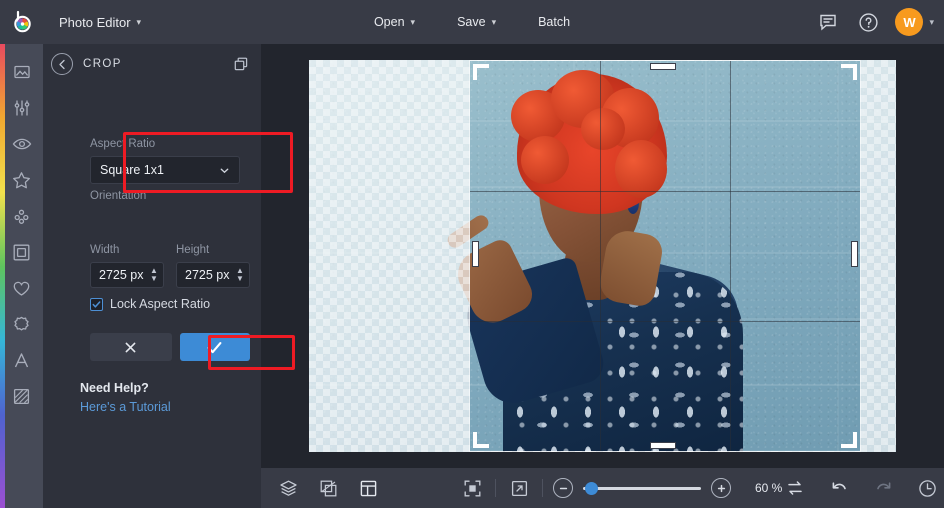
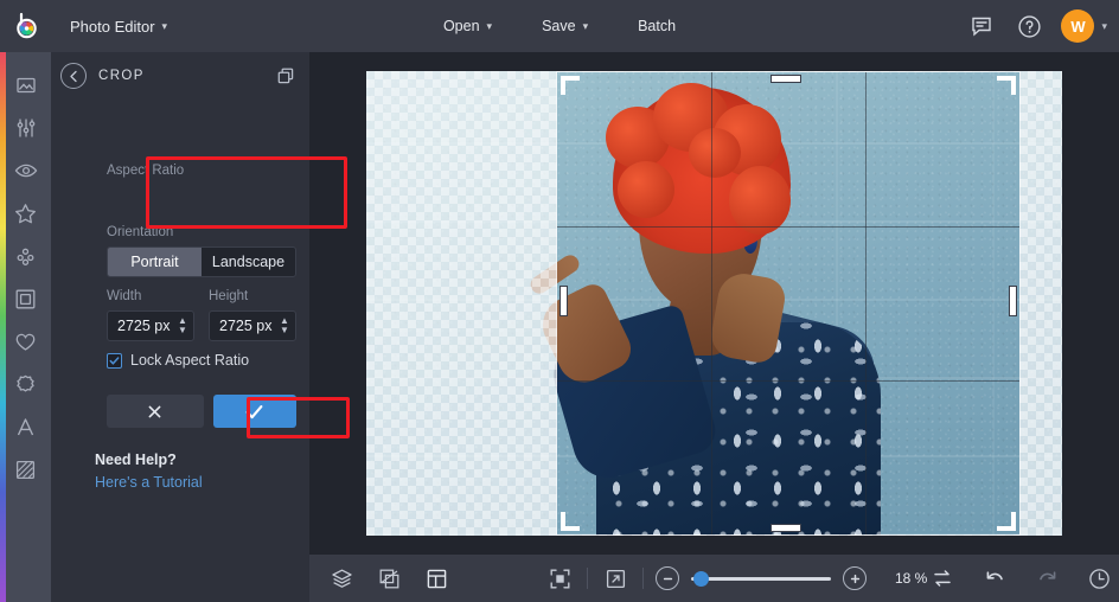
  Photo Editor
  ▾
  Open
  ▾
  Save
  ▾
  Batch
  W
  ▾
  CROP
  Aspect Ratio
- Square 1x1
  Orientation
+ Portrait
+ Landscape
  Width
  2725 px
  ▲
  ▼
  Height
  2725 px
  ▲
  ▼
  Lock Aspect Ratio
  Need Help?
  Here's a Tutorial
- 60 %
+ 18 %
